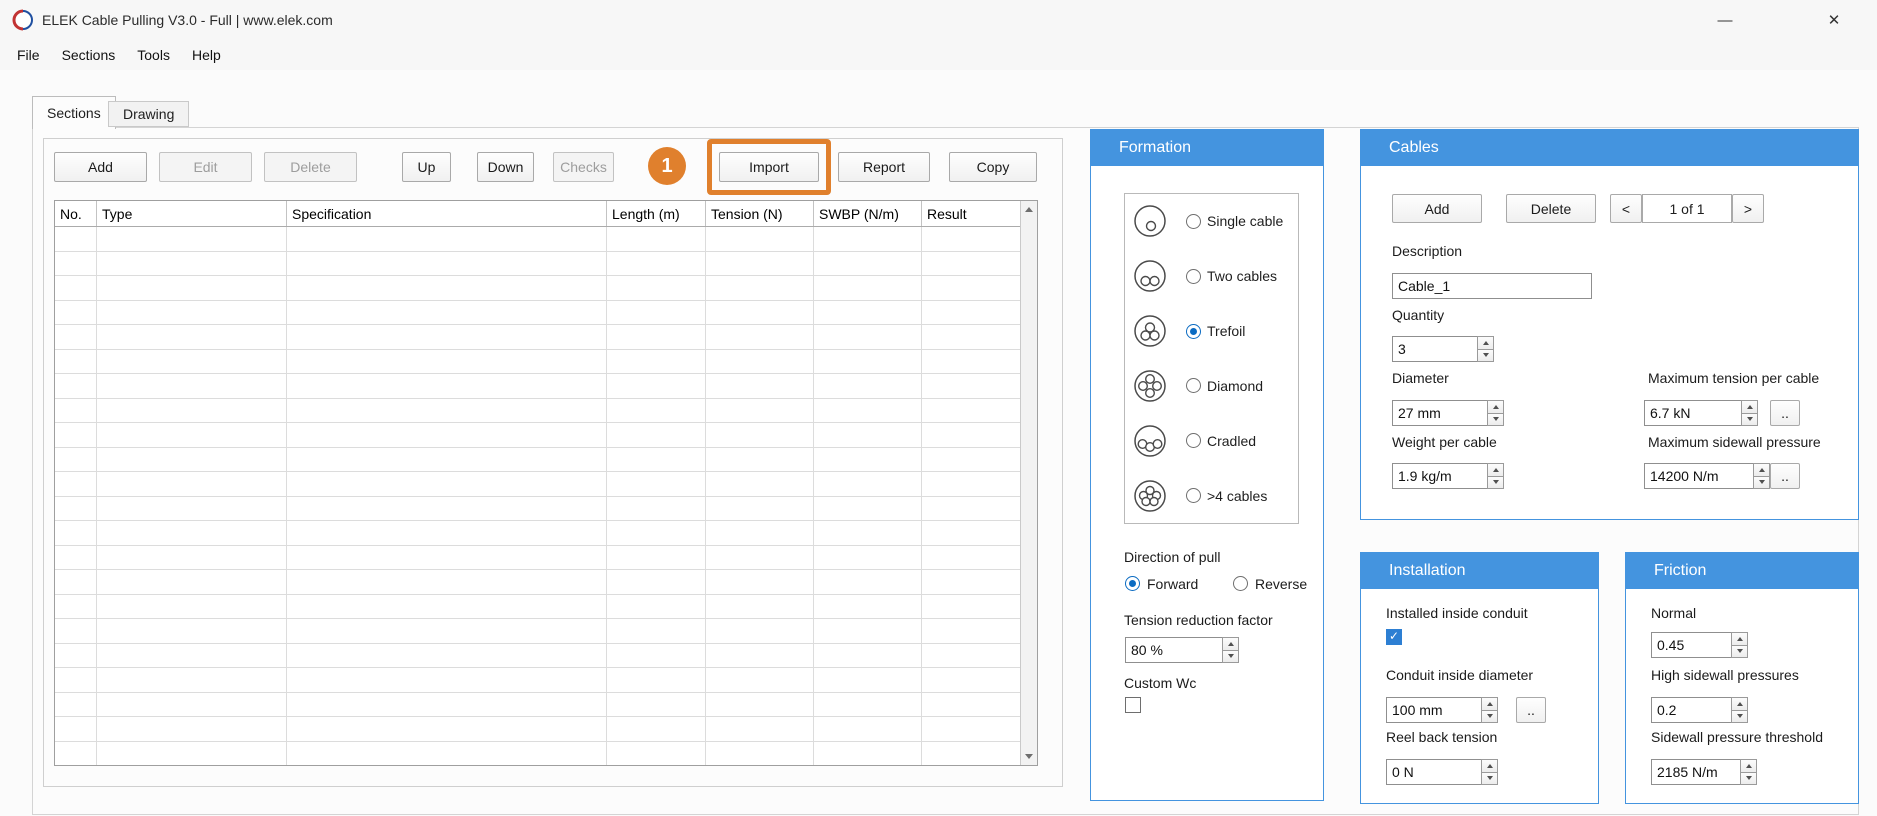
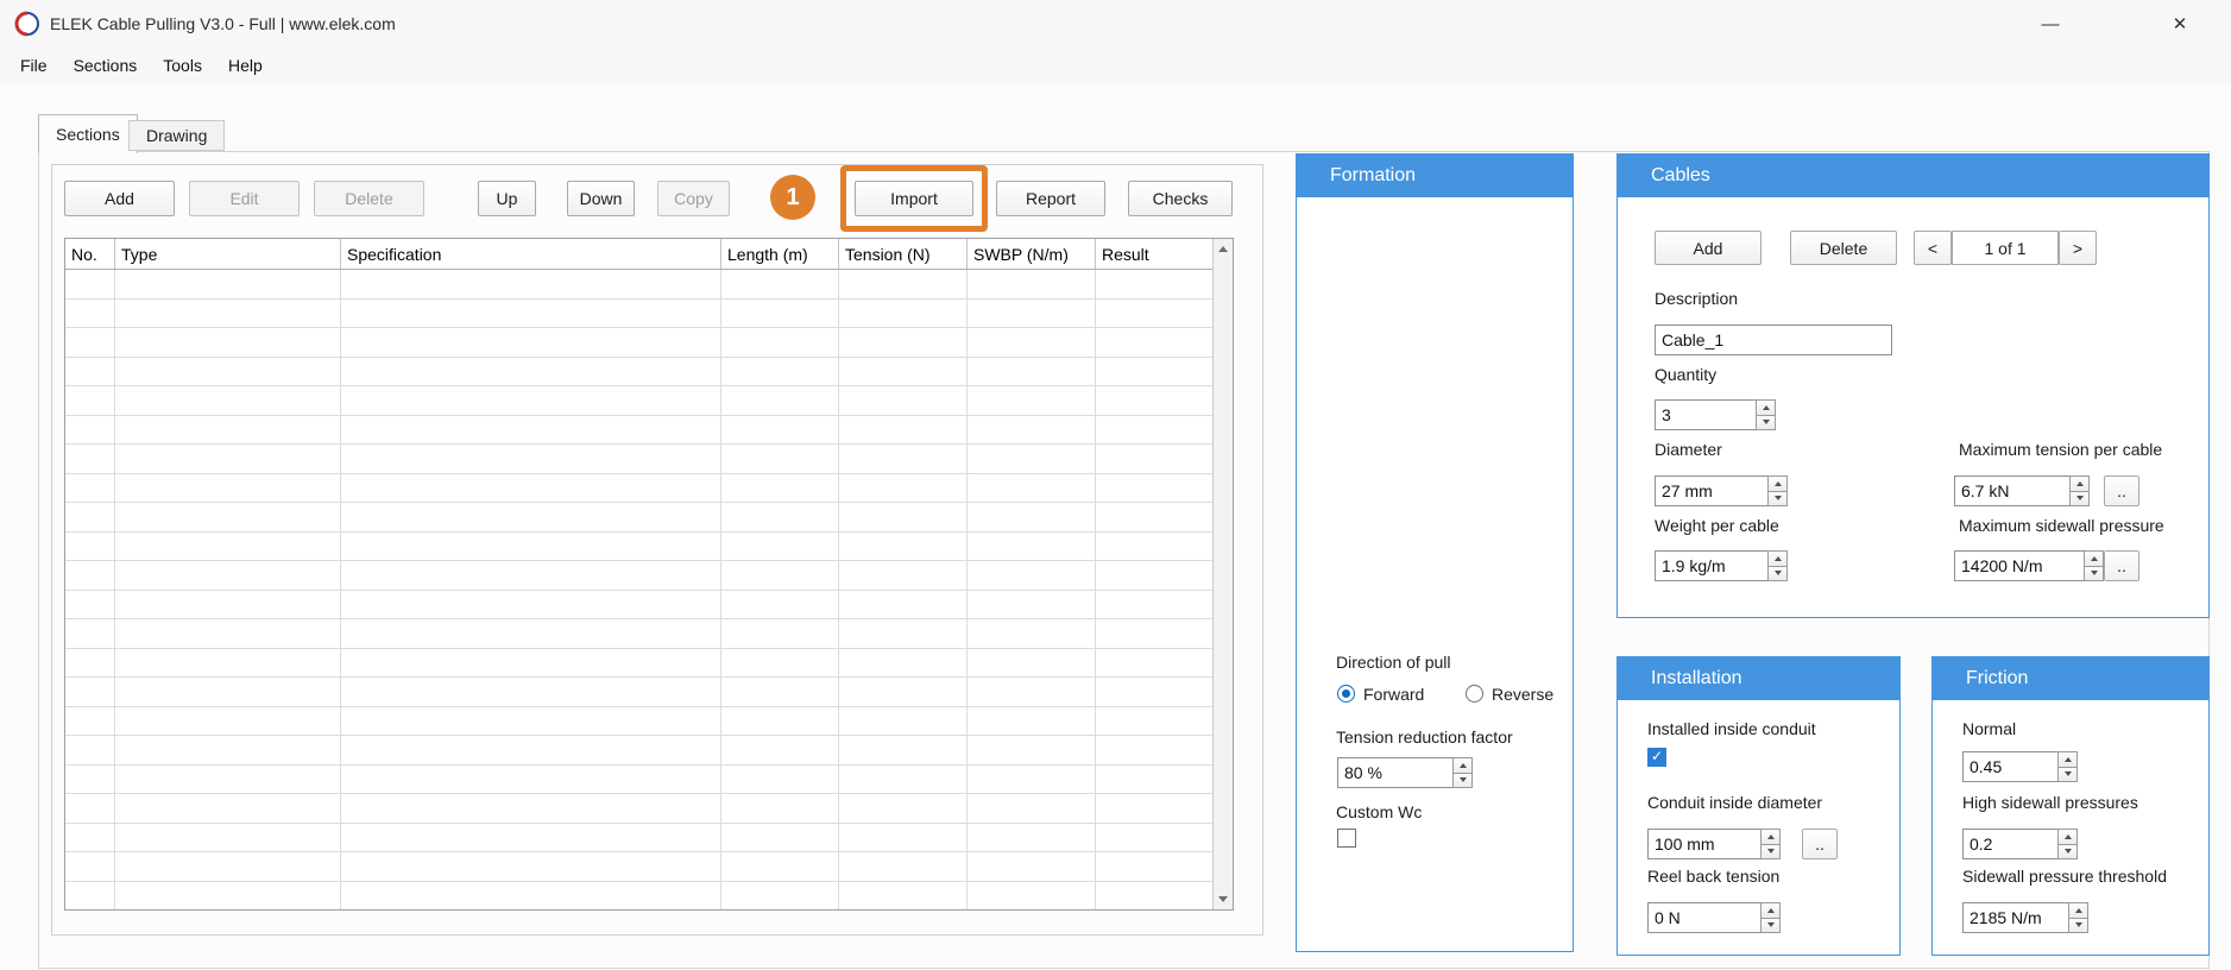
  ELEK Cable Pulling V3.0 - Full | www.elek.com
  —
  ✕
  File
  Sections
  Tools
  Help
  Sections
  Drawing
  Add
  Edit
  Delete
  Up
  Down
- Checks
+ Copy
  Import
  Report
- Copy
+ Checks
  1
  No.
  Type
  Specification
  Length (m)
  Tension (N)
  SWBP (N/m)
  Result
  Formation
- Single cable
- Two cables
- Trefoil
- Diamond
- Cradled
- >4 cables
  Direction of pull
  Forward
  Reverse
  Tension reduction factor
  80 %
  Custom Wc
  Cables
  Add
  Delete
  <
  1 of 1
  >
  Description
  Cable_1
  Quantity
  3
  Diameter
  27 mm
  Maximum tension per cable
  6.7 kN
  ..
  Weight per cable
  1.9 kg/m
  Maximum sidewall pressure
  14200 N/m
  ..
  Installation
  Installed inside conduit
  Conduit inside diameter
  100 mm
  ..
  Reel back tension
  0 N
  Friction
  Normal
  0.45
  High sidewall pressures
  0.2
  Sidewall pressure threshold
  2185 N/m
